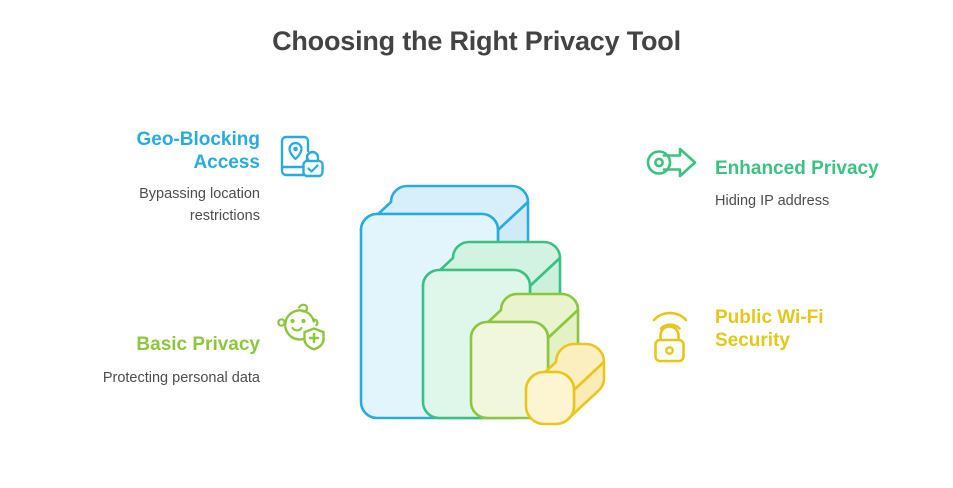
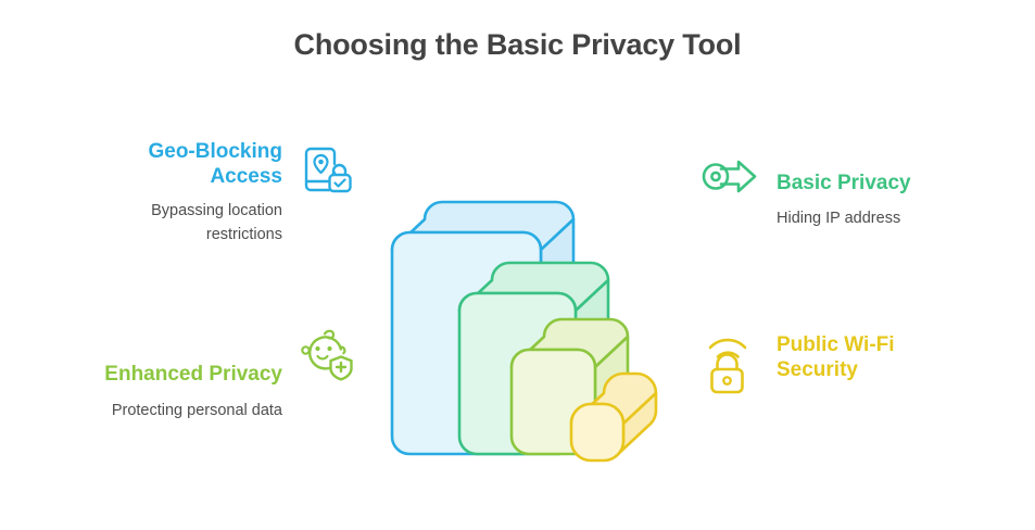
- Choosing the Right Privacy Tool
+ Choosing the Basic Privacy Tool
  Geo-Blocking
  Access
  Bypassing location
  restrictions
- Basic Privacy
+ Enhanced Privacy
  Protecting personal data
- Enhanced Privacy
+ Basic Privacy
  Hiding IP address
  Public Wi-Fi
  Security
